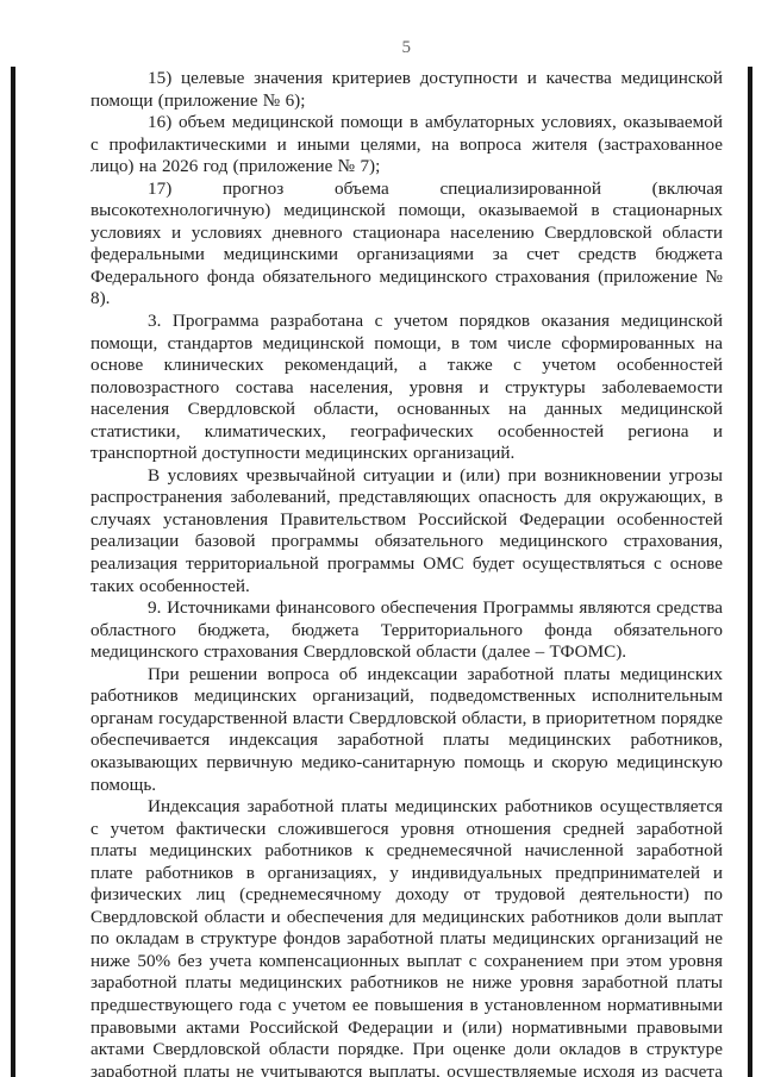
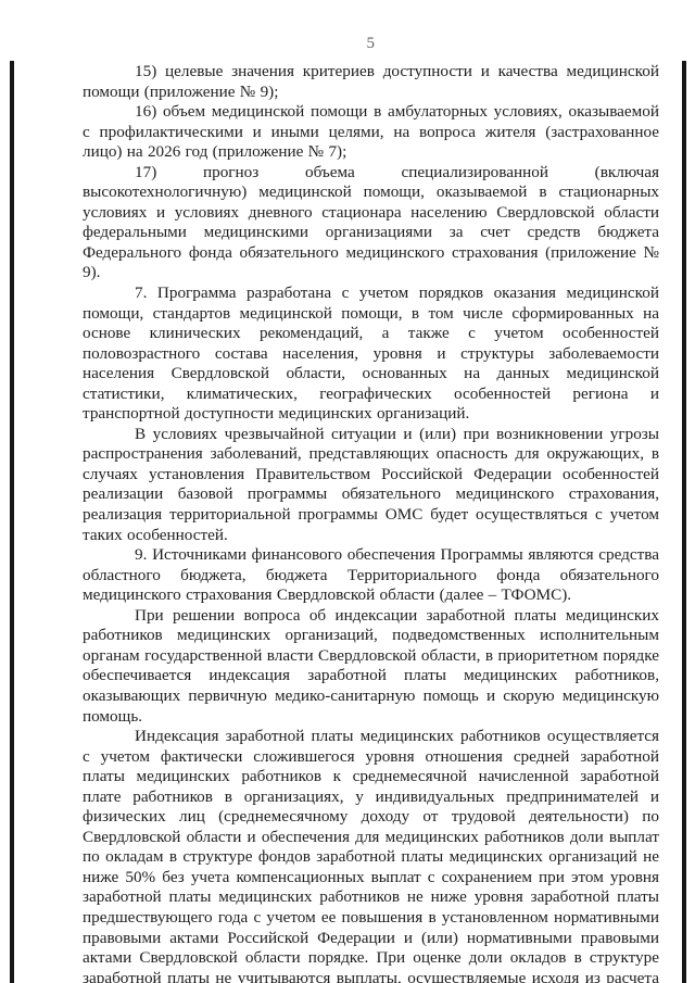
  5
- 15) целевые значения критериев доступности и качества медицинской помощи (приложение № 6);
+ 15) целевые значения критериев доступности и качества медицинской помощи (приложение № 9);
  16) объем медицинской помощи в амбулаторных условиях, оказываемой с профилактическими и иными целями, на вопроса жителя (застрахованное лицо) на 2026 год (приложение № 7);
- 17) прогноз объема специализированной (включая высокотехнологичную) медицинской помощи, оказываемой в стационарных условиях и условиях дневного стационара населению Свердловской области федеральными медицинскими организациями за счет средств бюджета Федерального фонда обязательного медицинского страхования (приложение № 8).
+ 17) прогноз объема специализированной (включая высокотехнологичную) медицинской помощи, оказываемой в стационарных условиях и условиях дневного стационара населению Свердловской области федеральными медицинскими организациями за счет средств бюджета Федерального фонда обязательного медицинского страхования (приложение № 9).
- 3. Программа разработана с учетом порядков оказания медицинской помощи, стандартов медицинской помощи, в том числе сформированных на основе клинических рекомендаций, а также с учетом особенностей половозрастного состава населения, уровня и структуры заболеваемости населения Свердловской области, основанных на данных медицинской статистики, климатических, географических особенностей региона и транспортной доступности медицинских организаций.
+ 7. Программа разработана с учетом порядков оказания медицинской помощи, стандартов медицинской помощи, в том числе сформированных на основе клинических рекомендаций, а также с учетом особенностей половозрастного состава населения, уровня и структуры заболеваемости населения Свердловской области, основанных на данных медицинской статистики, климатических, географических особенностей региона и транспортной доступности медицинских организаций.
- В условиях чрезвычайной ситуации и (или) при возникновении угрозы распространения заболеваний, представляющих опасность для окружающих, в случаях установления Правительством Российской Федерации особенностей реализации базовой программы обязательного медицинского страхования, реализация территориальной программы ОМС будет осуществляться с основе таких особенностей.
+ В условиях чрезвычайной ситуации и (или) при возникновении угрозы распространения заболеваний, представляющих опасность для окружающих, в случаях установления Правительством Российской Федерации особенностей реализации базовой программы обязательного медицинского страхования, реализация территориальной программы ОМС будет осуществляться с учетом таких особенностей.
  9. Источниками финансового обеспечения Программы являются средства областного бюджета, бюджета Территориального фонда обязательного медицинского страхования Свердловской области (далее – ТФОМС).
  При решении вопроса об индексации заработной платы медицинских работников медицинских организаций, подведомственных исполнительным органам государственной власти Свердловской области, в приоритетном порядке обеспечивается индексация заработной платы медицинских работников, оказывающих первичную медико-санитарную помощь и скорую медицинскую помощь.
  Индексация заработной платы медицинских работников осуществляется с учетом фактически сложившегося уровня отношения средней заработной платы медицинских работников к среднемесячной начисленной заработной плате работников в организациях, у индивидуальных предпринимателей и физических лиц (среднемесячному доходу от трудовой деятельности) по Свердловской области и обеспечения для медицинских работников доли выплат по окладам в структуре фондов заработной платы медицинских организаций не ниже 50% без учета компенсационных выплат с сохранением при этом уровня заработной платы медицинских работников не ниже уровня заработной платы предшествующего года с учетом ее повышения в установленном нормативными правовыми актами Российской Федерации и (или) нормативными правовыми актами Свердловской области порядке. При оценке доли окладов в структуре заработной платы не учитываются выплаты, осуществляемые исходя из расчета
